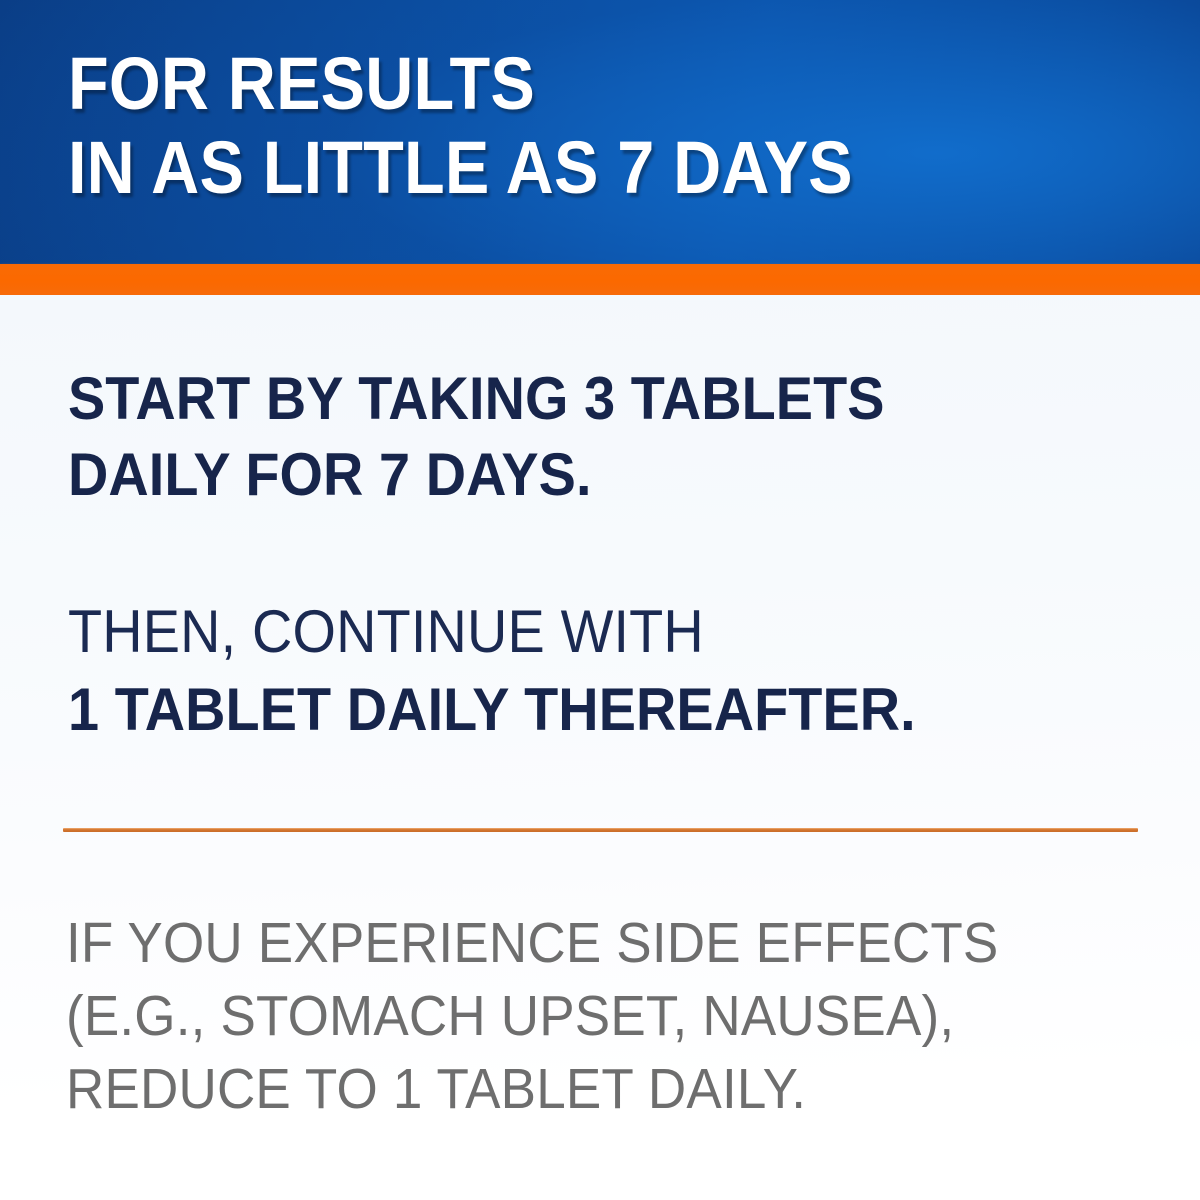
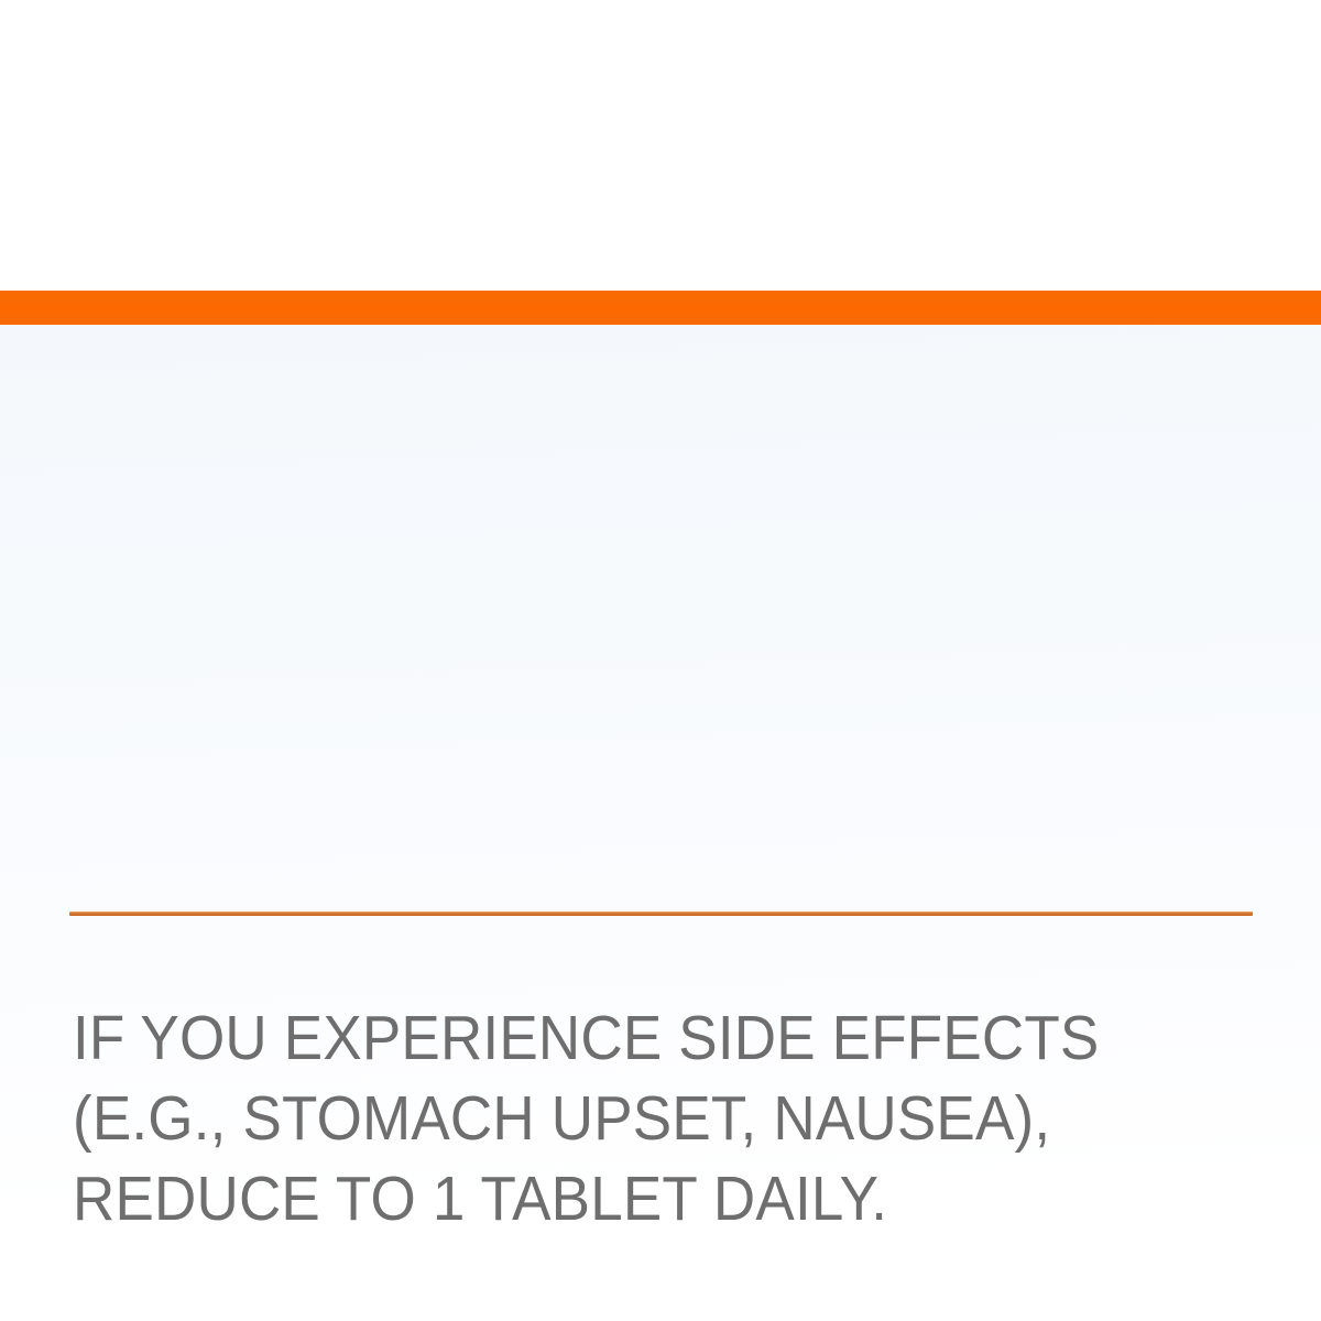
- FOR RESULTS
- IN AS LITTLE AS 7 DAYS
- START BY TAKING 3 TABLETS
- DAILY FOR 7 DAYS.
- THEN, CONTINUE WITH
- 1 TABLET DAILY THEREAFTER.
  IF YOU EXPERIENCE SIDE EFFECTS
  (E.G., STOMACH UPSET, NAUSEA),
  REDUCE TO 1 TABLET DAILY.
